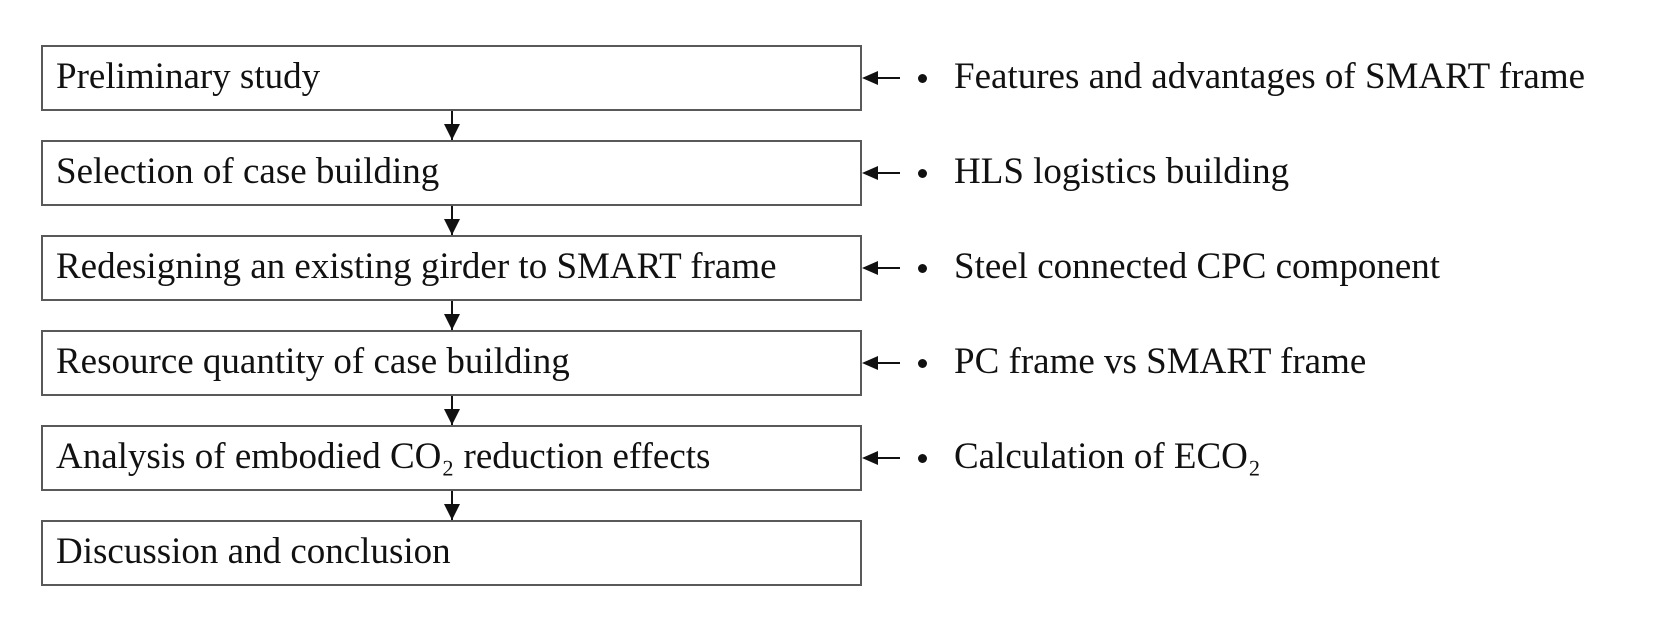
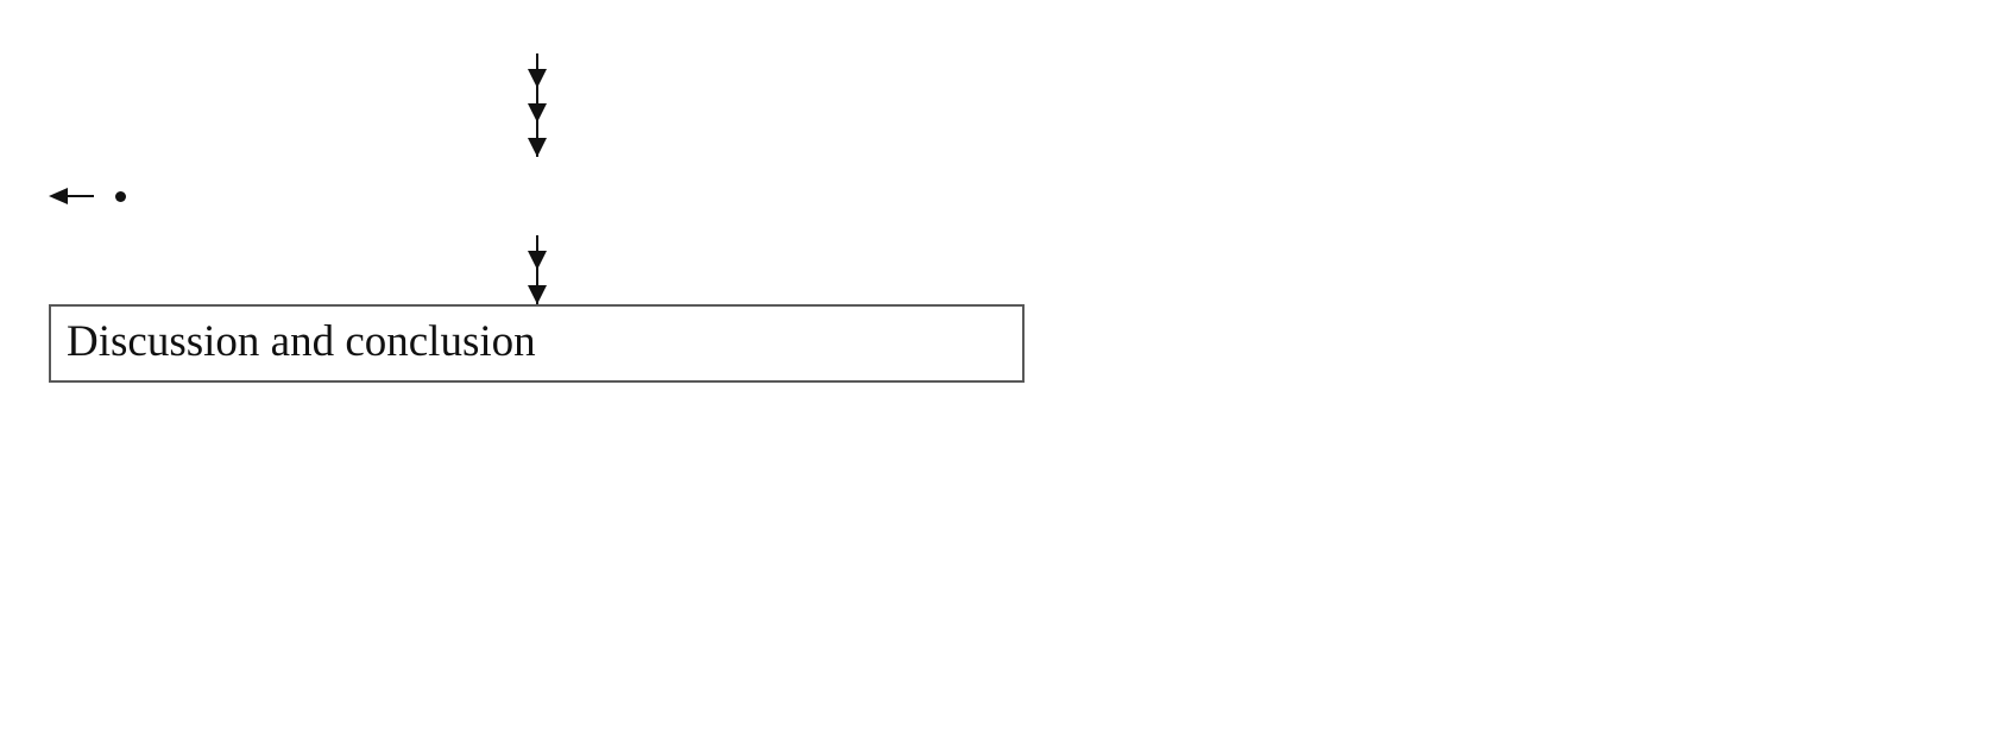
- Preliminary study
- Features and advantages of SMART frame
- Selection of case building
- HLS logistics building
- Redesigning an existing girder to SMART frame
- Steel connected CPC component
- Resource quantity of case building
- PC frame vs SMART frame
- Analysis of embodied CO₂ reduction effects
- Calculation of ECO₂
  Discussion and conclusion
